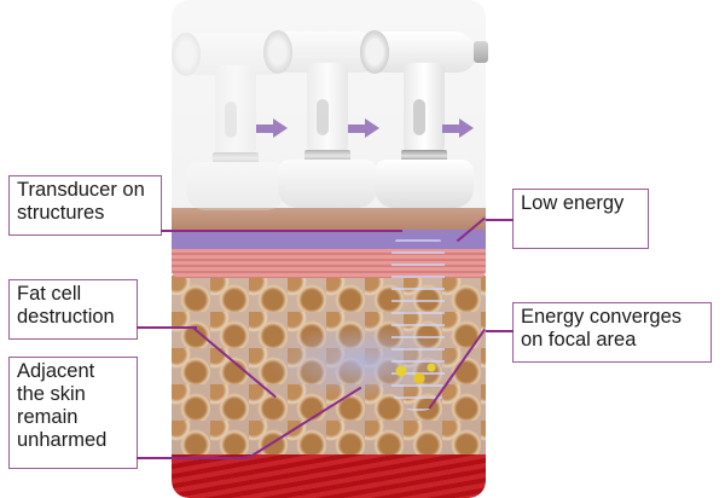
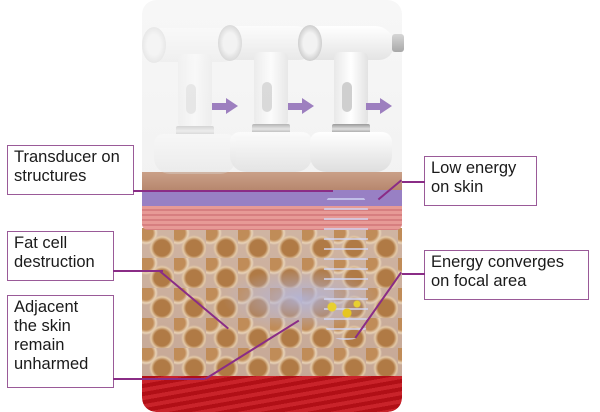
  Transducer on
  structures
  Fat cell
  destruction
  Adjacent
  the skin
  remain
  unharmed
  Low energy
+ on skin
  Energy converges
  on focal area
